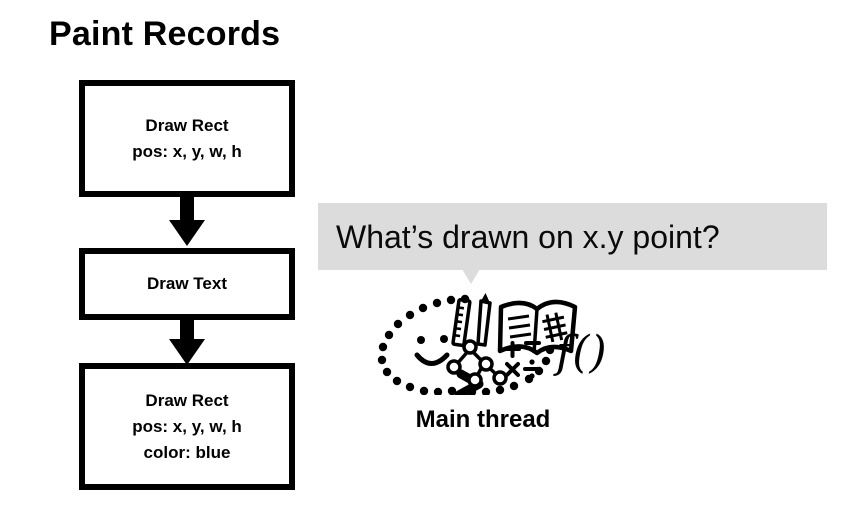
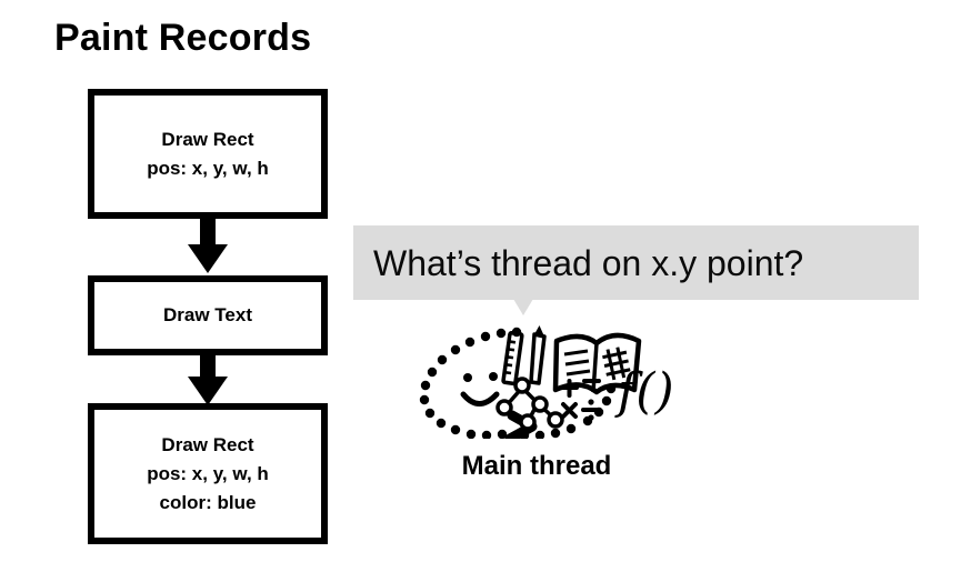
  Paint Records
  Draw Rect
  pos: x, y, w, h
  Draw Text
  Draw Rect
  pos: x, y, w, h
  color: blue
- What’s drawn on x.y point?
+ What’s thread on x.y point?
  f()
  Main thread
